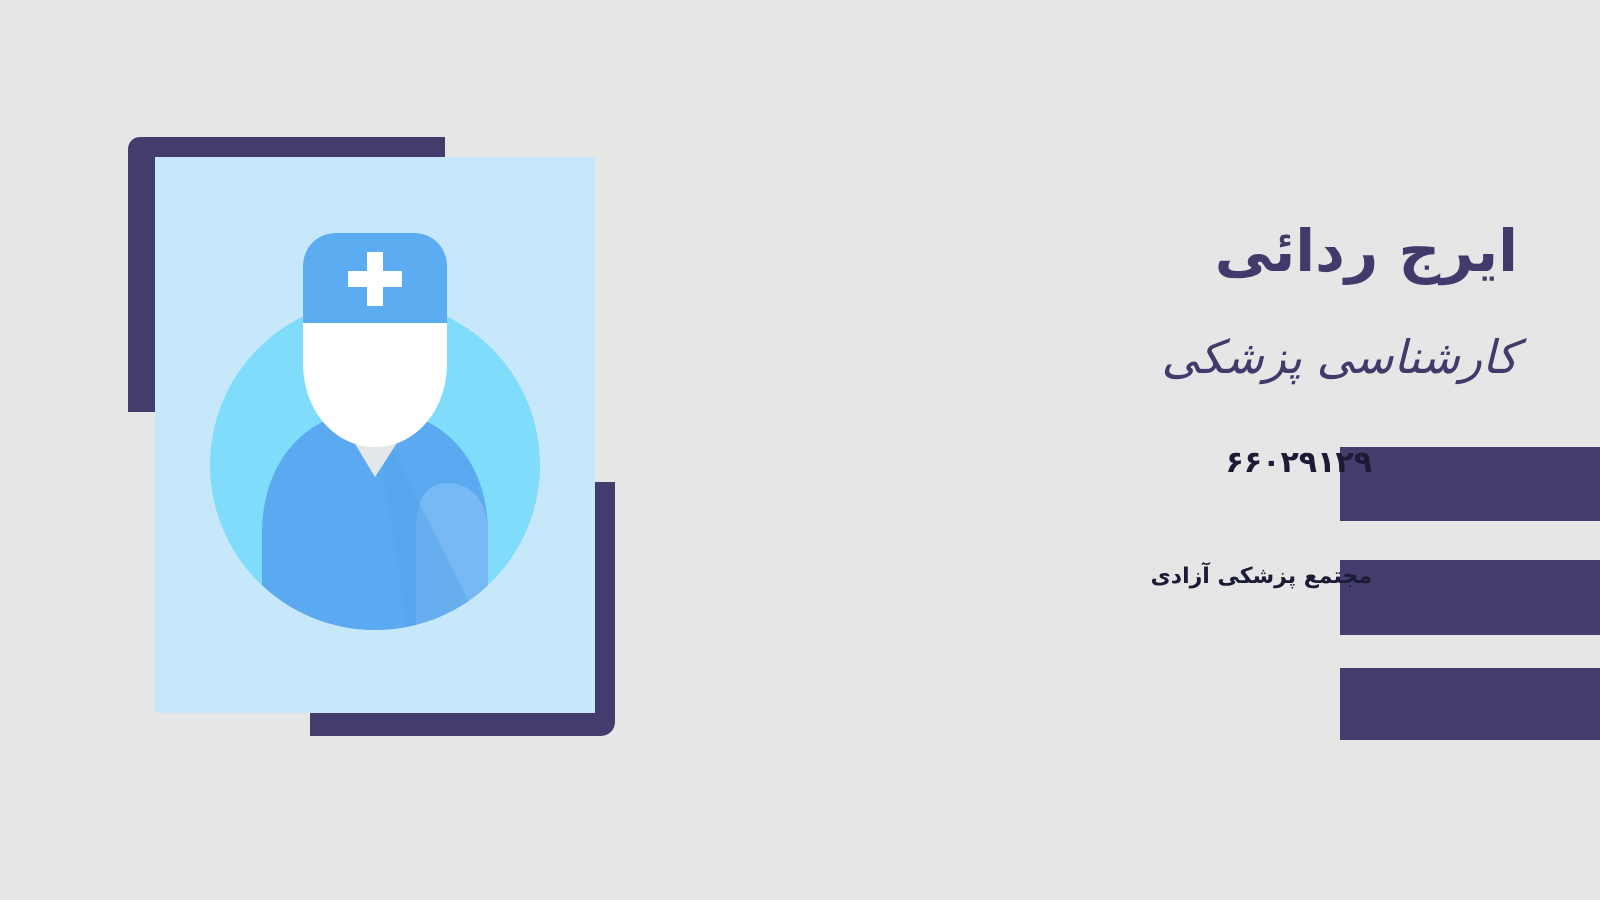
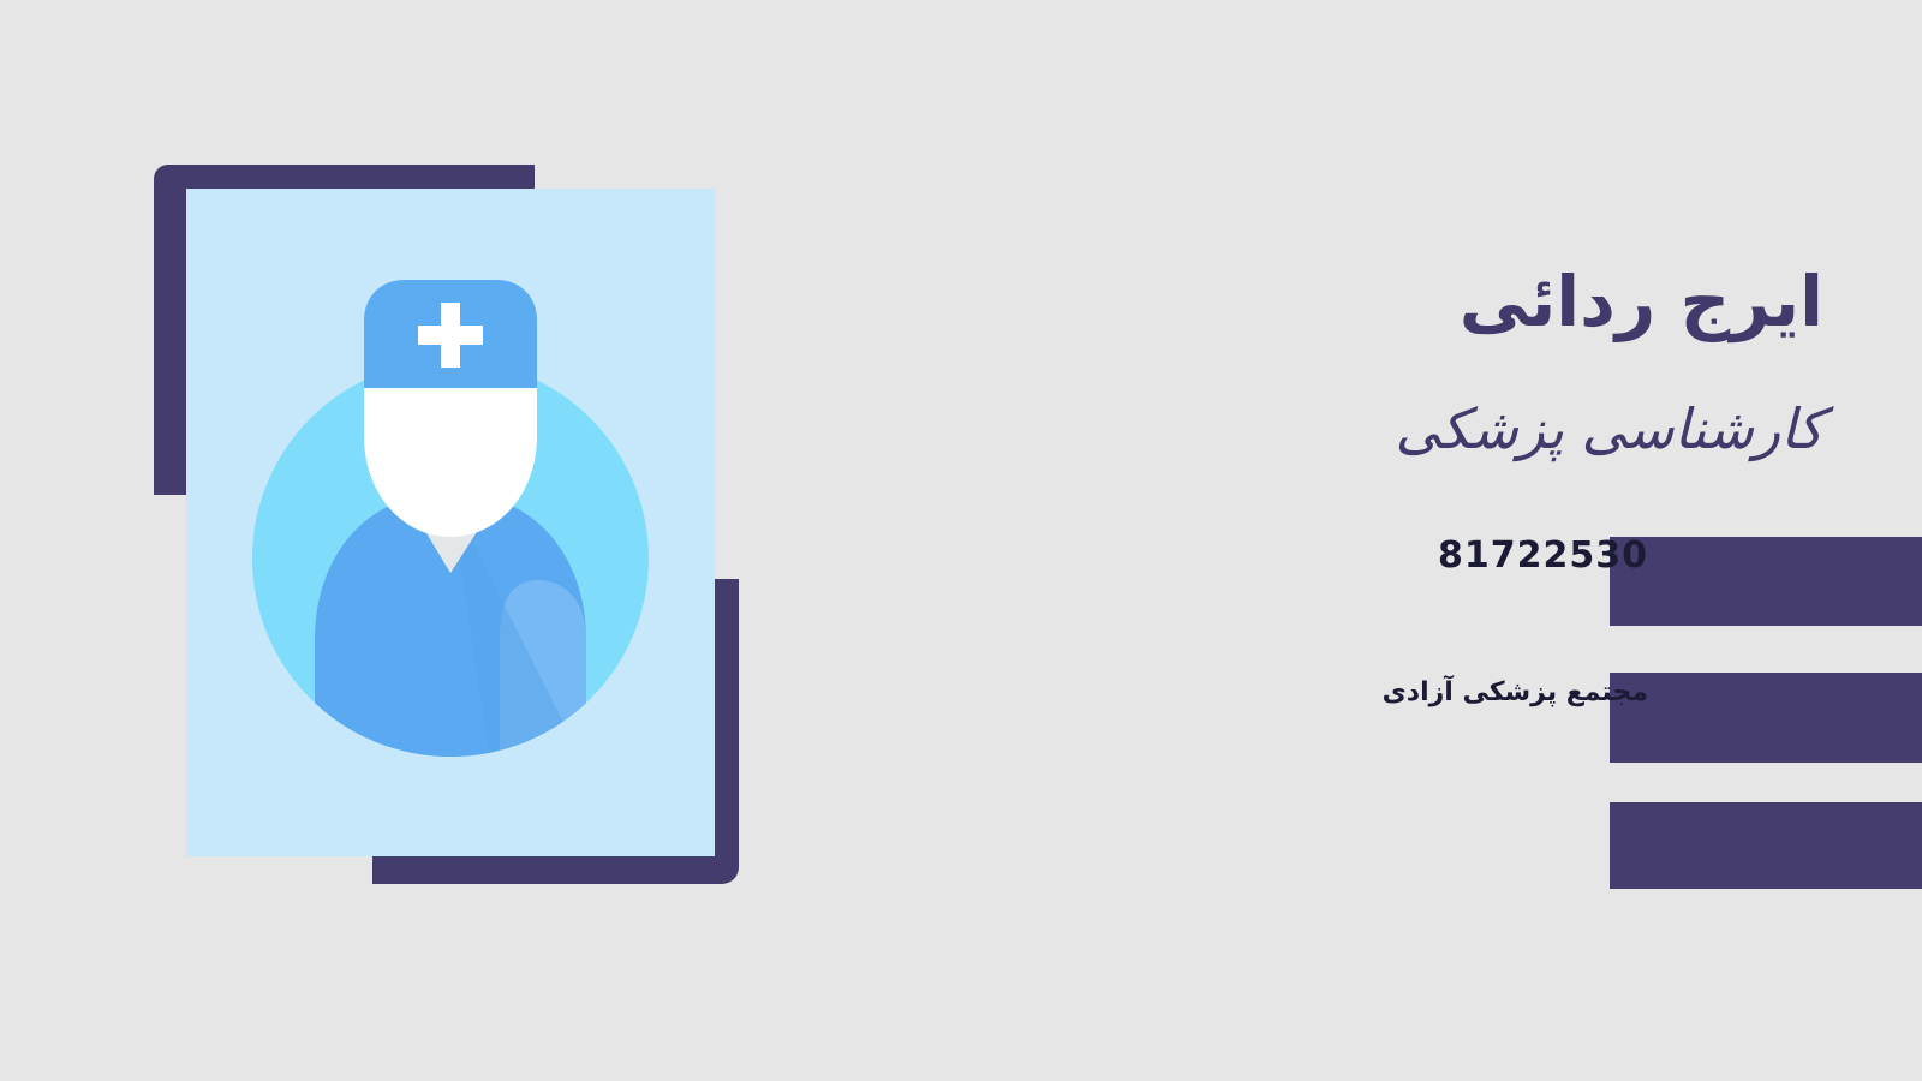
  ایرج ردائی
  کارشناسی پزشکی
- ۶۶۰۲۹۱۲۹
+ 81722530
  مجتمع پزشکی آزادی
